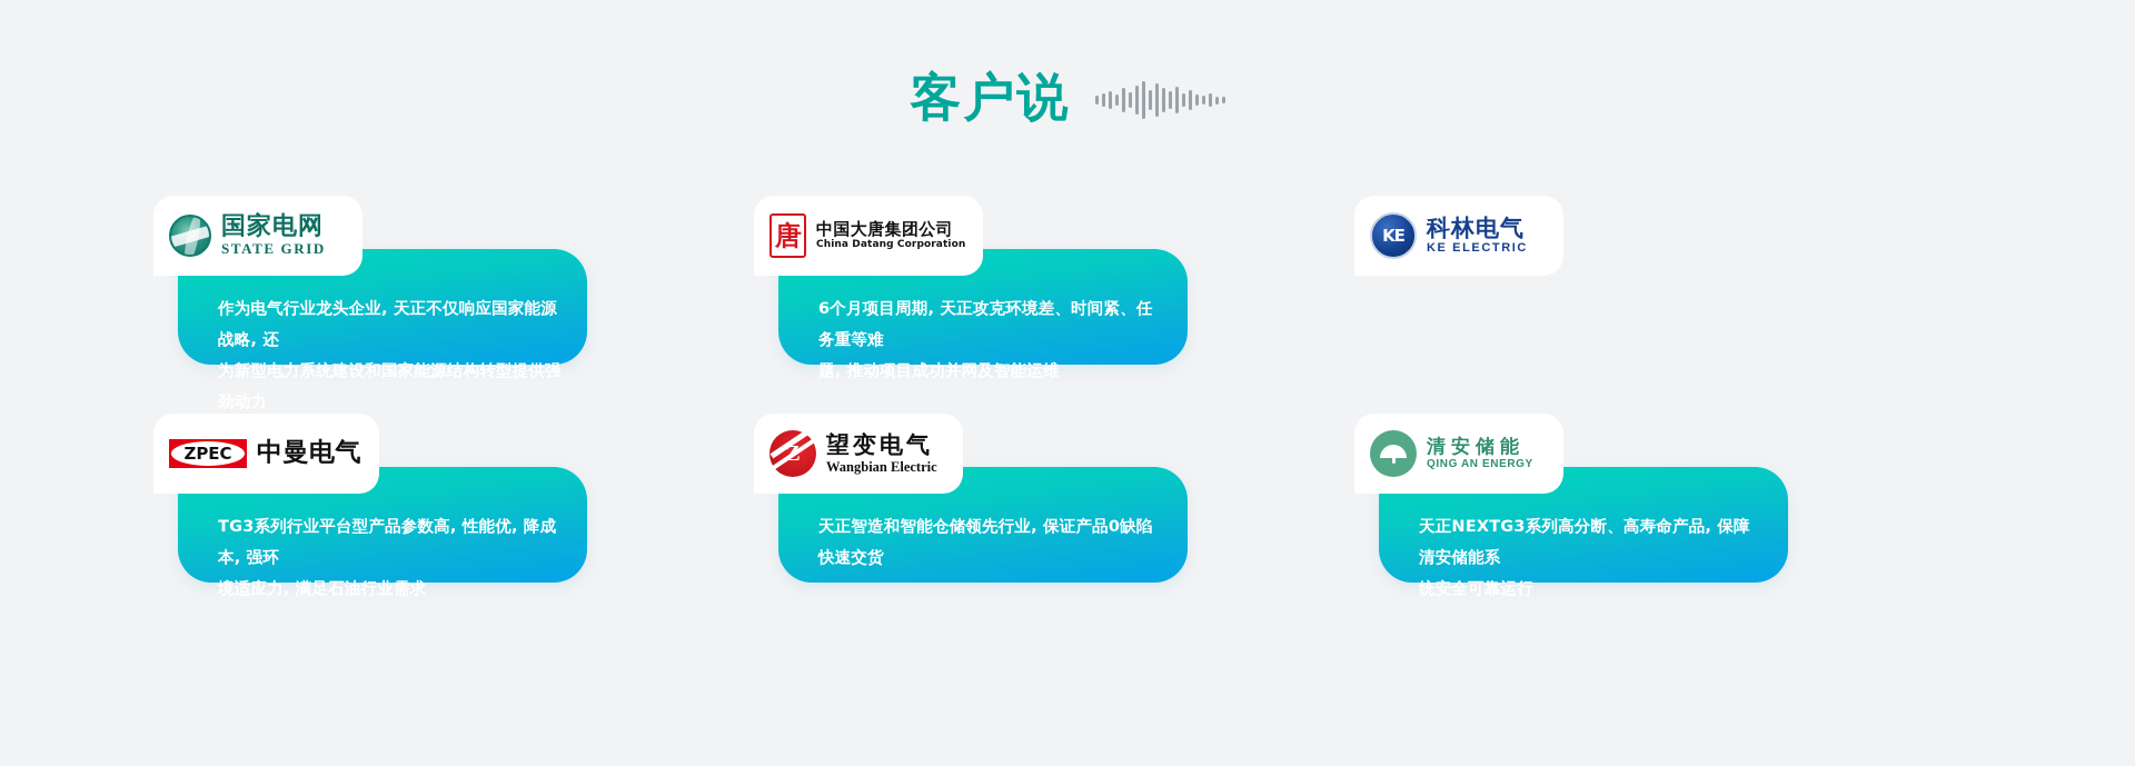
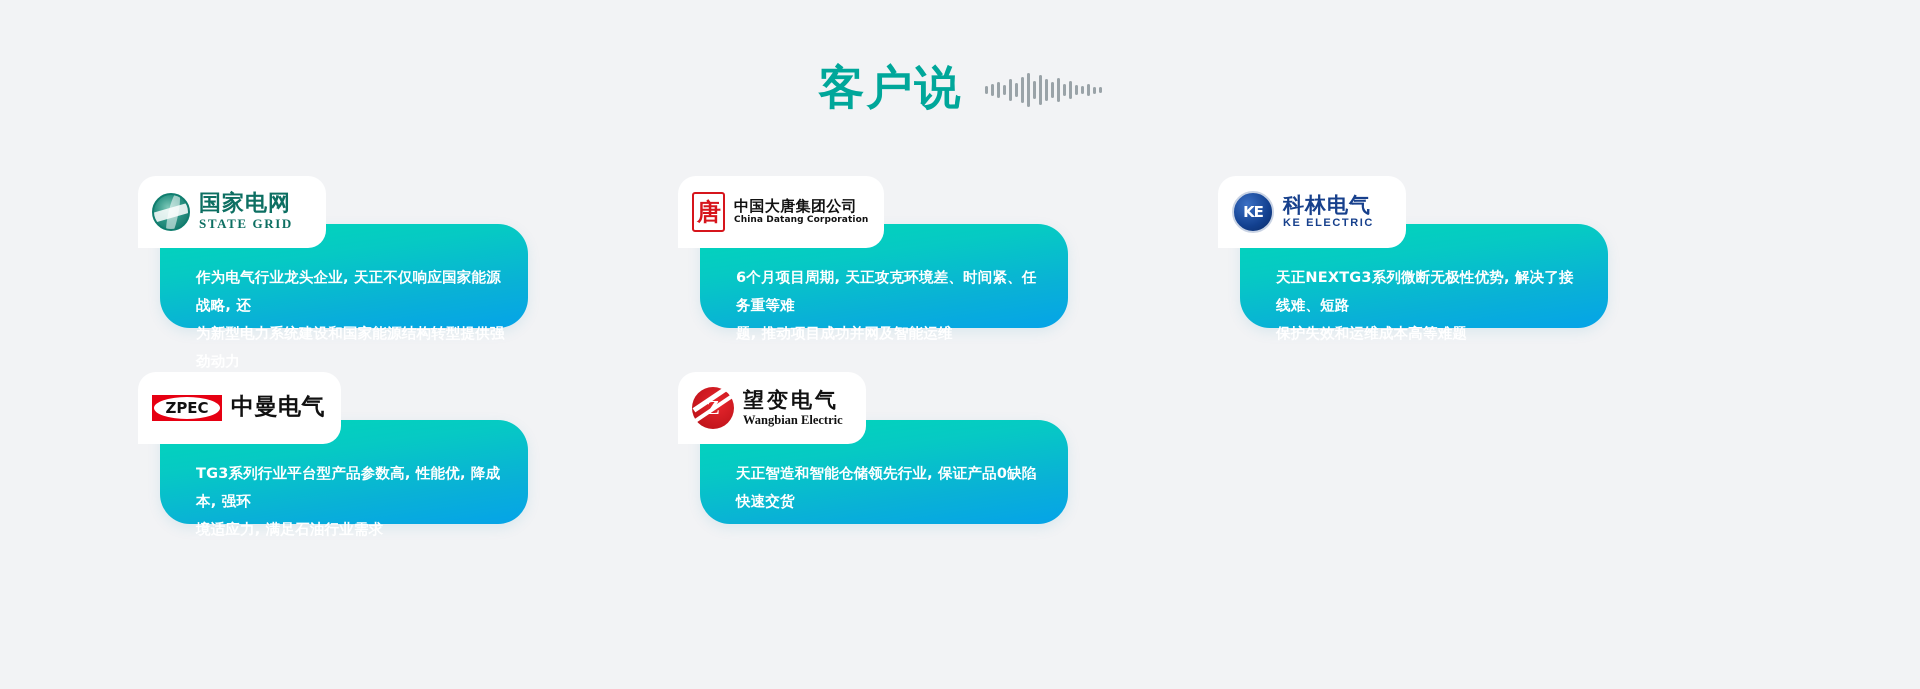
  客户说
  作为电气行业龙头企业, 天正不仅响应国家能源战略, 还
  为新型电力系统建设和国家能源结构转型提供强
  国家电网
  STATE GRID
  6个月项目周期, 天正攻克环境差、时间紧、任务重等难
  题, 推动项目成功并网及智能运维
  唐
  中国大唐集团公司
  China Datang Corporation
+ 天正NEXTG3系列微断无极性优势, 解决了接线难、短路
+ 保护失效和运维成本高等难题
  KE
  科林电气
  KE ELECTRIC
  TG3系列行业平台型产品参数高, 性能优, 降成本, 强环
  境适应力, 满足石油行业需求
  ZPEC
  中曼电气
  天正智造和智能仓储领先行业, 保证产品0缺陷快速交货
  Z
  望变电气
  Wangbian Electric
- 天正NEXTG3系列高分断、高寿命产品, 保障清安储能系
- 统安全可靠运行
- 清安储能
- QING AN ENERGY
